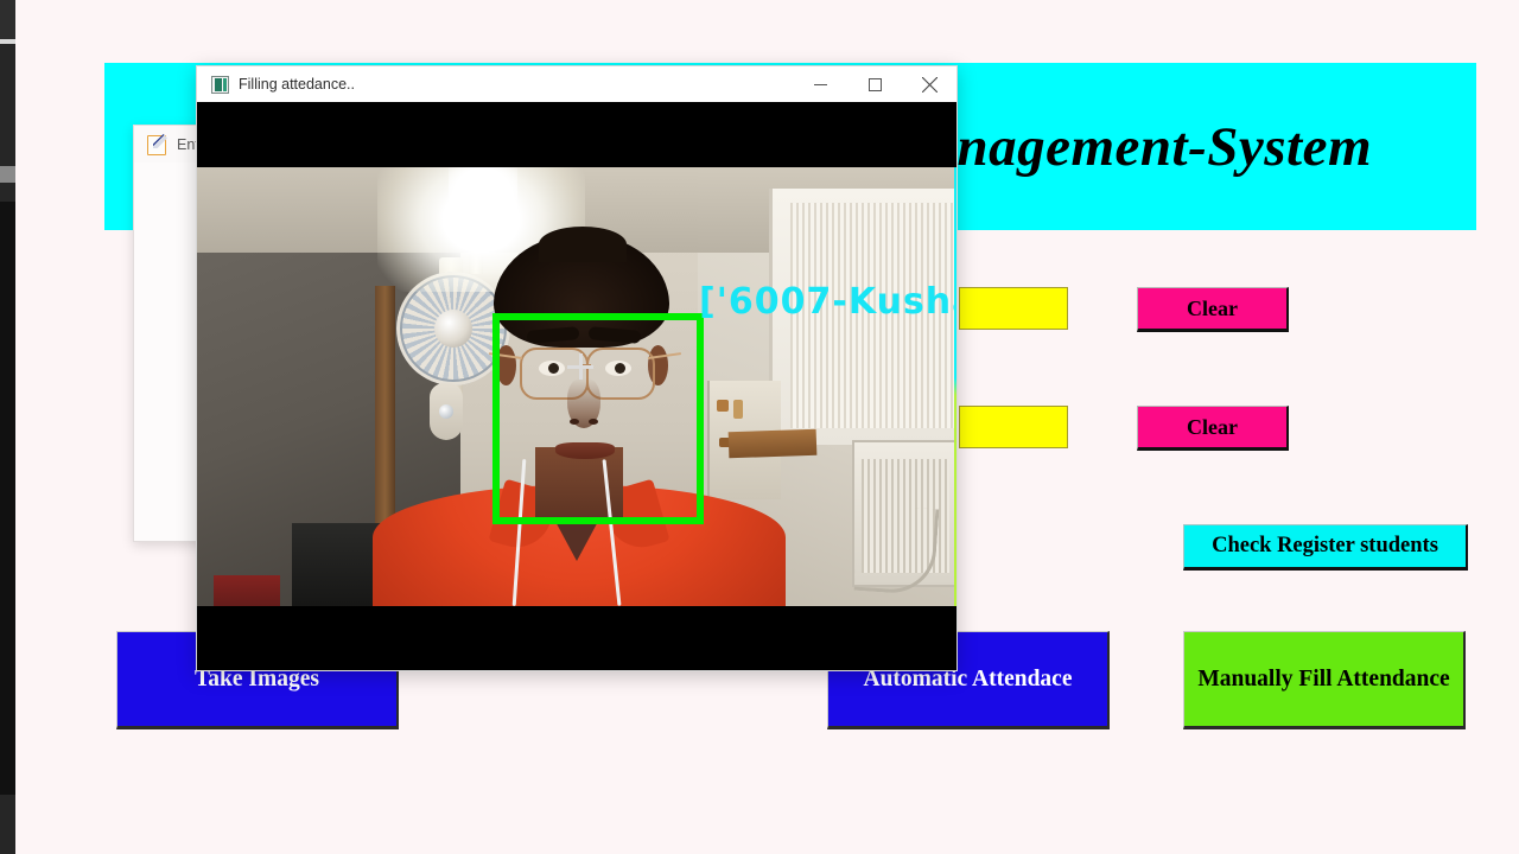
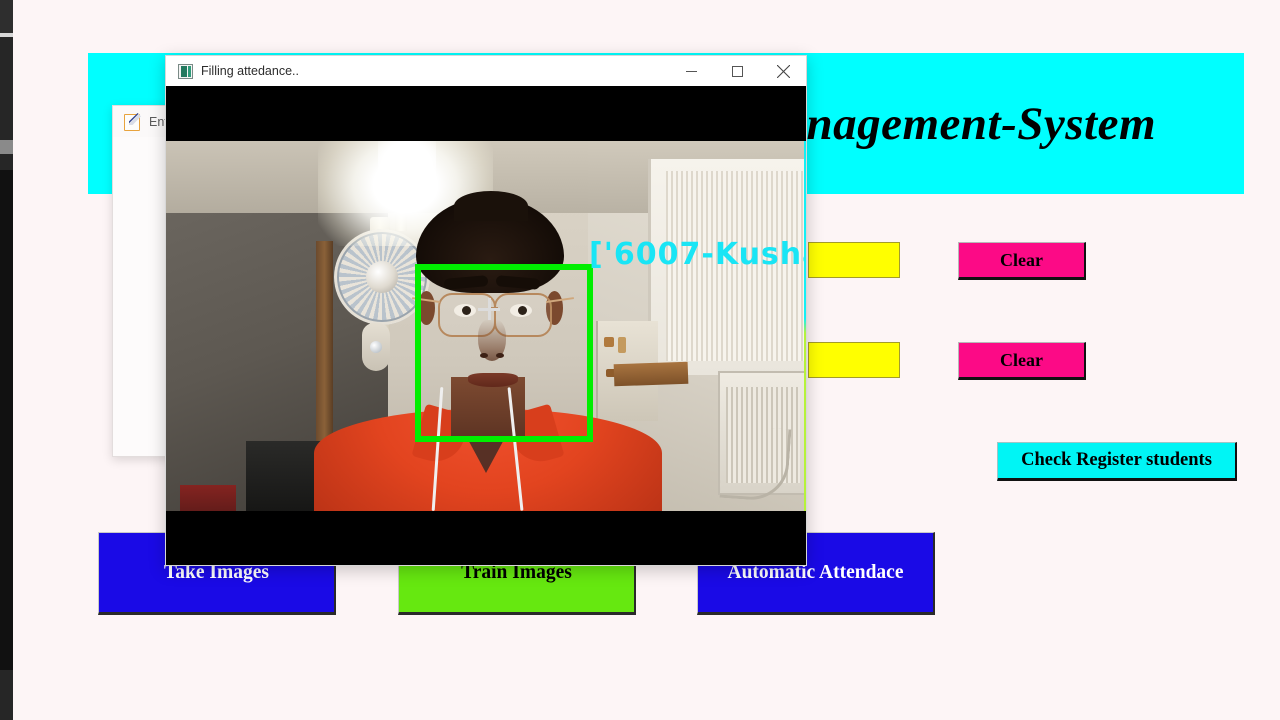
  nagement-System
  Clear
  Clear
  Check Register students
  Take Images
+ Train Images
  Automatic Attendace
- Manually Fill Attendance
  Filling attedance..
  ['6007-Kush
